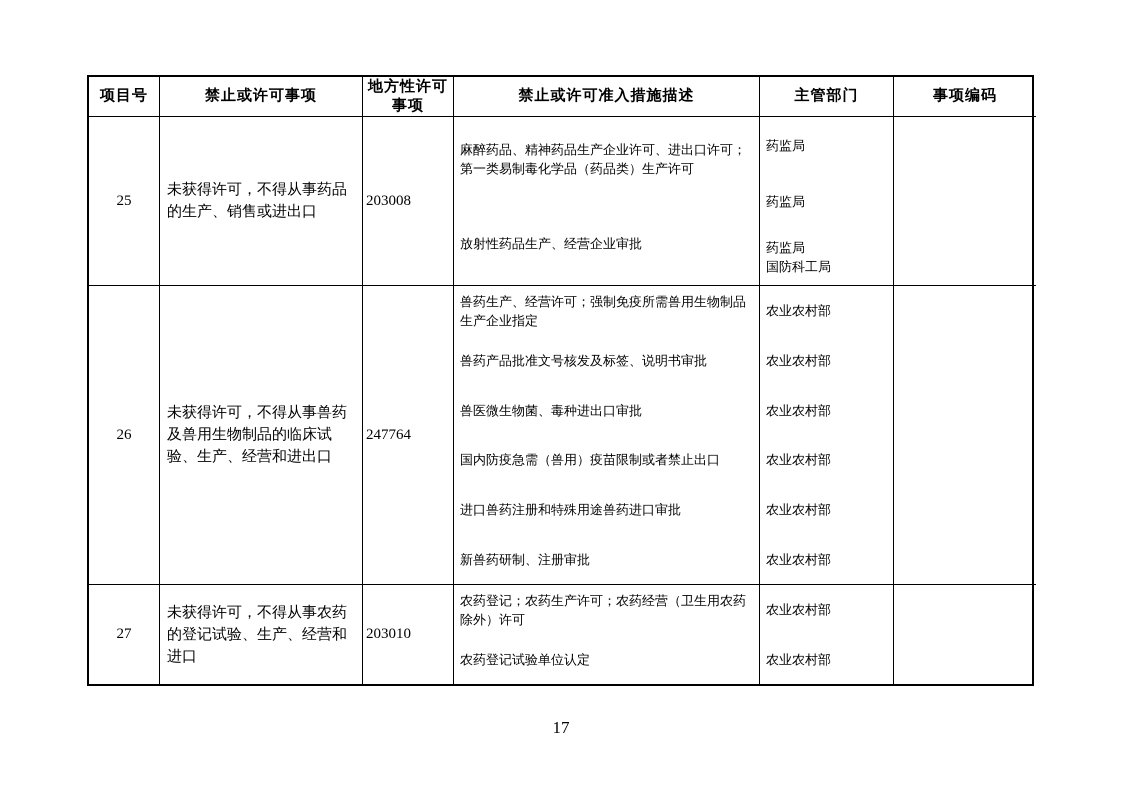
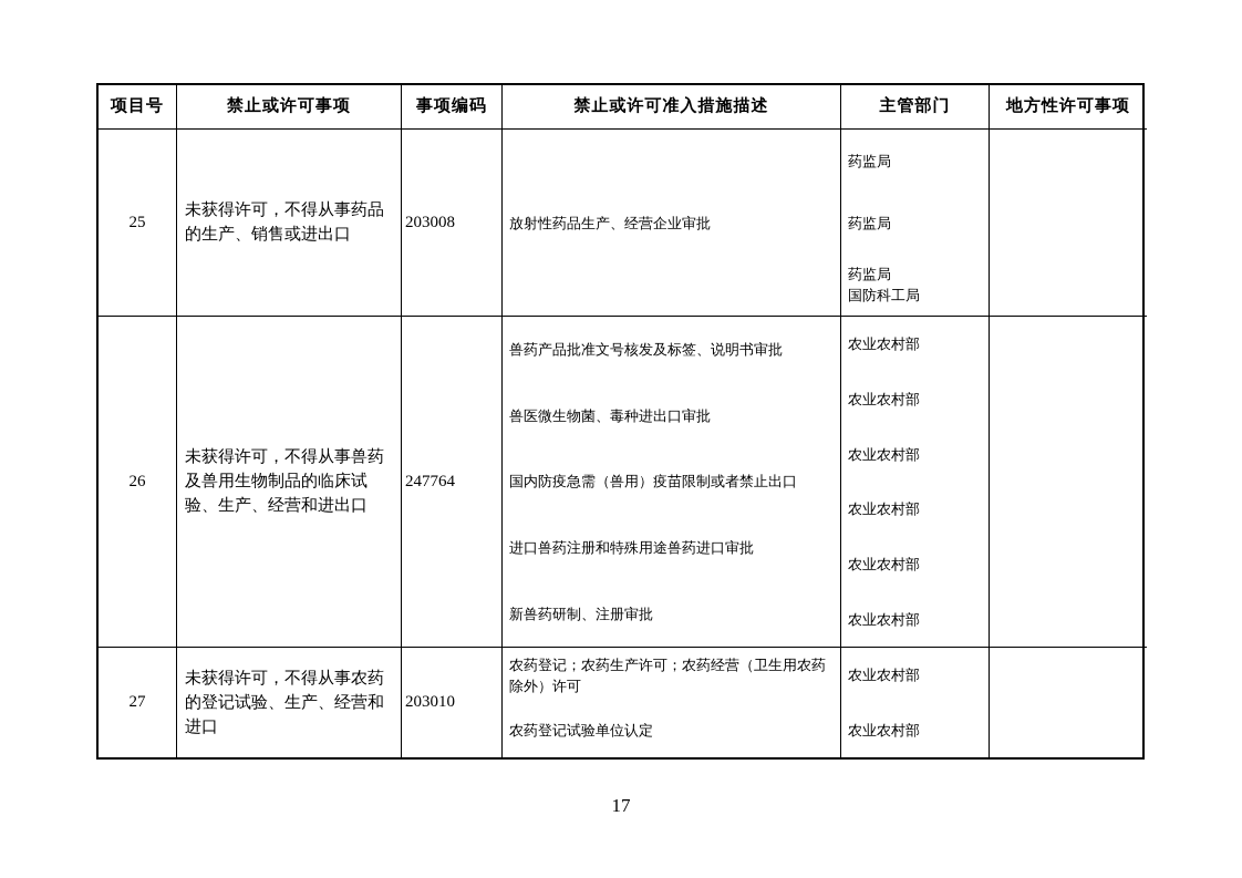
  项目号
  禁止或许可事项
- 地方性许可事项
+ 事项编码
  禁止或许可准入措施描述
  主管部门
- 事项编码
+ 地方性许可事项
  25
  未获得许可，不得从事药品的生产、销售或进出口
  203008
- 麻醉药品、精神药品生产企业许可、进出口许可；第一类易制毒化学品（药品类）生产许可
  放射性药品生产、经营企业审批
  药监局
  药监局
  药监局
  国防科工局
  26
  未获得许可，不得从事兽药及兽用生物制品的临床试验、生产、经营和进出口
  247764
- 兽药生产、经营许可；强制免疫所需兽用生物制品生产企业指定
  兽药产品批准文号核发及标签、说明书审批
  兽医微生物菌、毒种进出口审批
  国内防疫急需（兽用）疫苗限制或者禁止出口
  进口兽药注册和特殊用途兽药进口审批
  新兽药研制、注册审批
  农业农村部
  农业农村部
  农业农村部
  农业农村部
  农业农村部
  农业农村部
  27
  未获得许可，不得从事农药的登记试验、生产、经营和进口
  203010
  农药登记；农药生产许可；农药经营（卫生用农药除外）许可
  农药登记试验单位认定
  农业农村部
  农业农村部
  17
